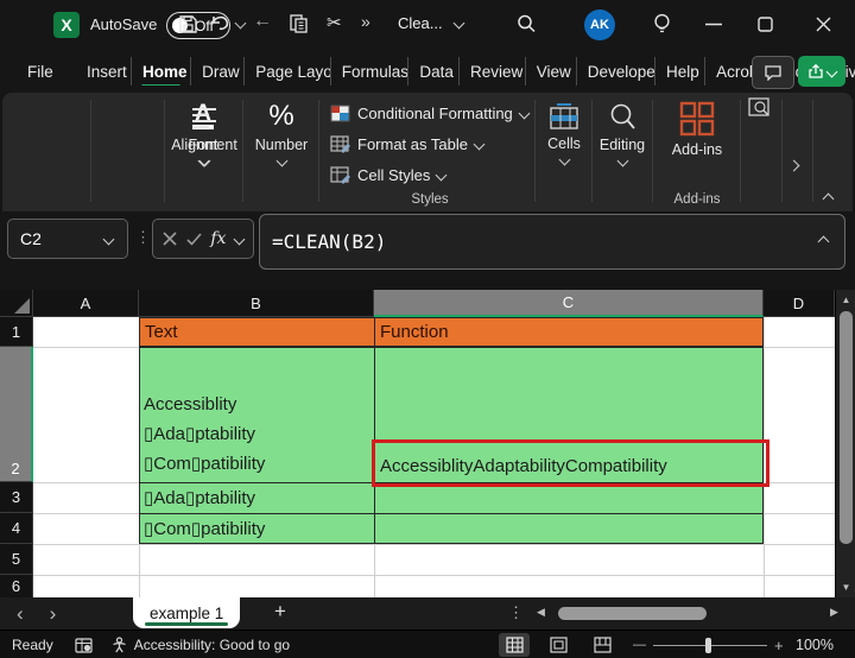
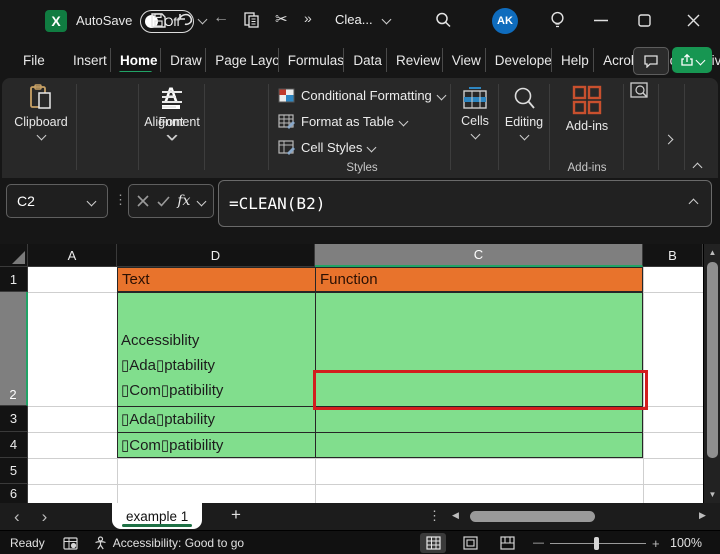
  X
  AutoSave
  Off
  ←
  ✂
  »
  Clea...
  AK
  File
  Insert
  Home
  Draw
  Page Layo
  Formulas
  Data
  Review
  View
  Develope
  Help
+ Clipboard
  A
  Font
  Alignment
- %
- Number
  Conditional Formatting
  Format as Table
  Cell Styles
  Styles
  Cells
  Editing
  Add-ins
  Add-ins
  C2
  ⋮
  fx
  =CLEAN(B2)
  A
- B
+ D
  C
- D
+ B
  1
  2
  3
  4
  5
  6
  Text
  Function
  Accessiblity
  ▯Ada▯ptability
  ▯Com▯patibility
- AccessiblityAdaptabilityCompatibility
  ▯Ada▯ptability
  ▯Com▯patibility
  ▲
  ▼
  ‹
  ›
  example 1
  +
  ⋮
  ◀
  ▶
  Ready
  Accessibility: Good to go
  —
  +
  100%
